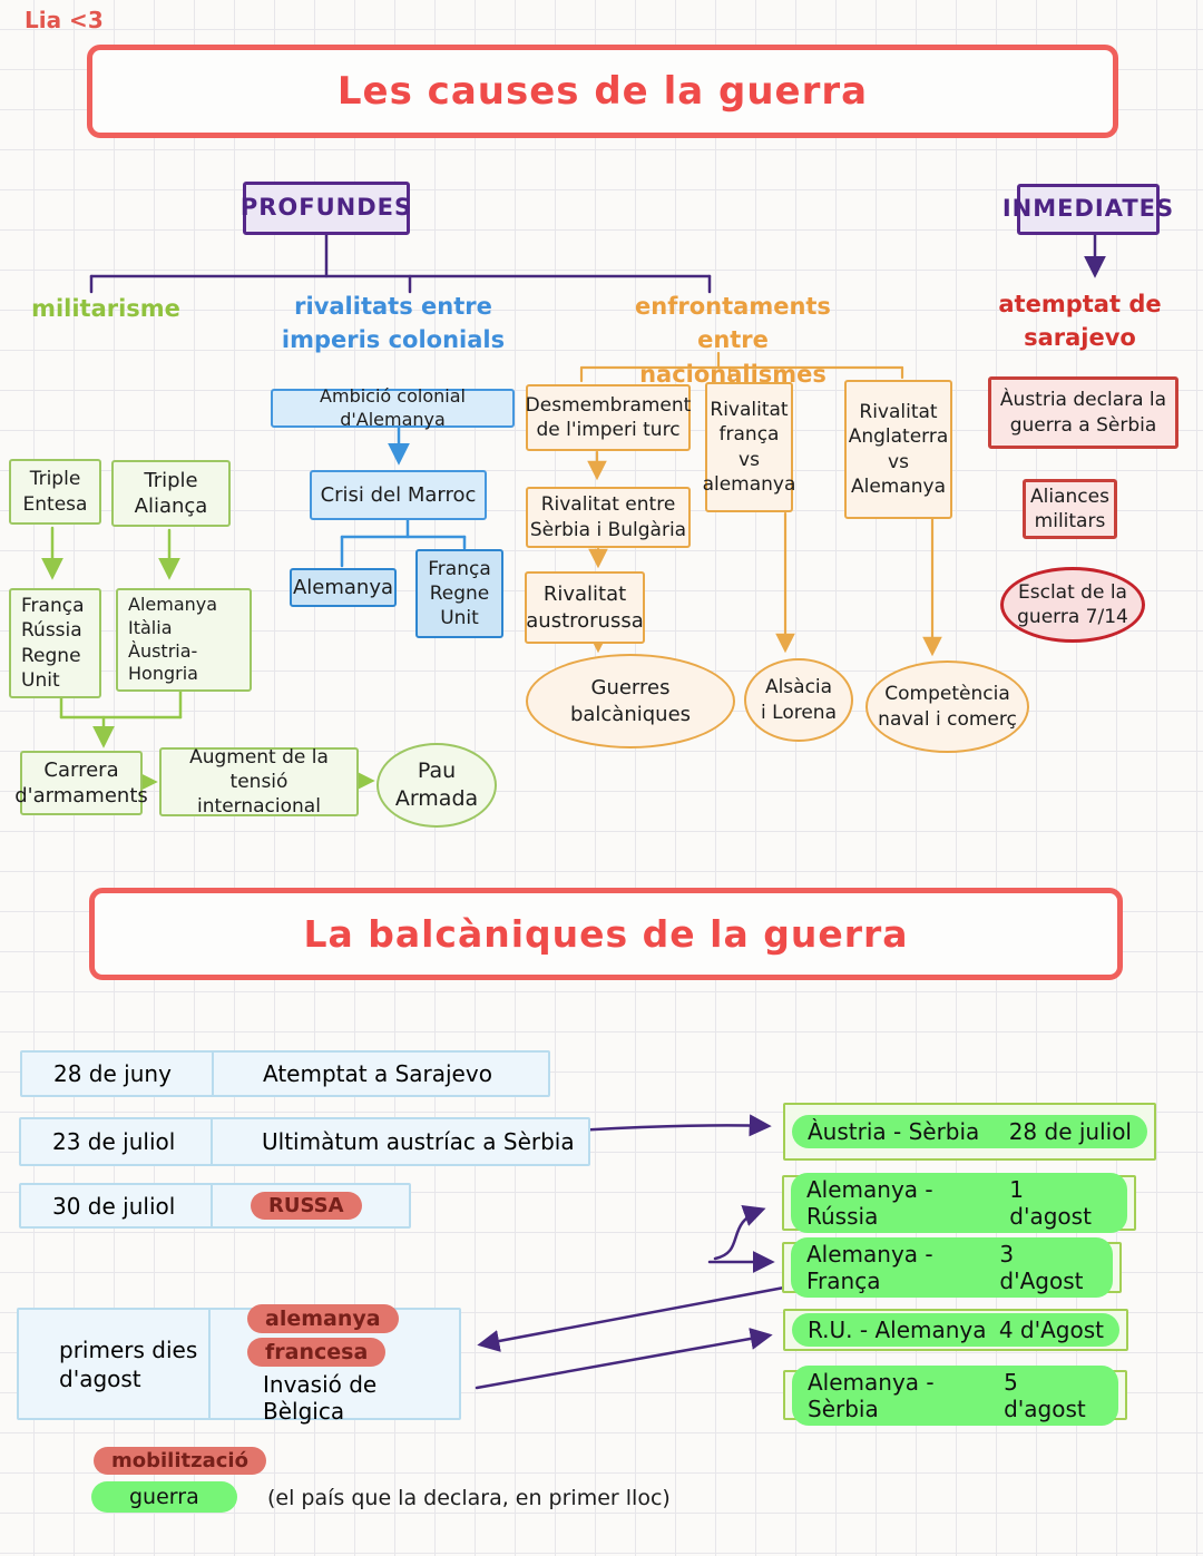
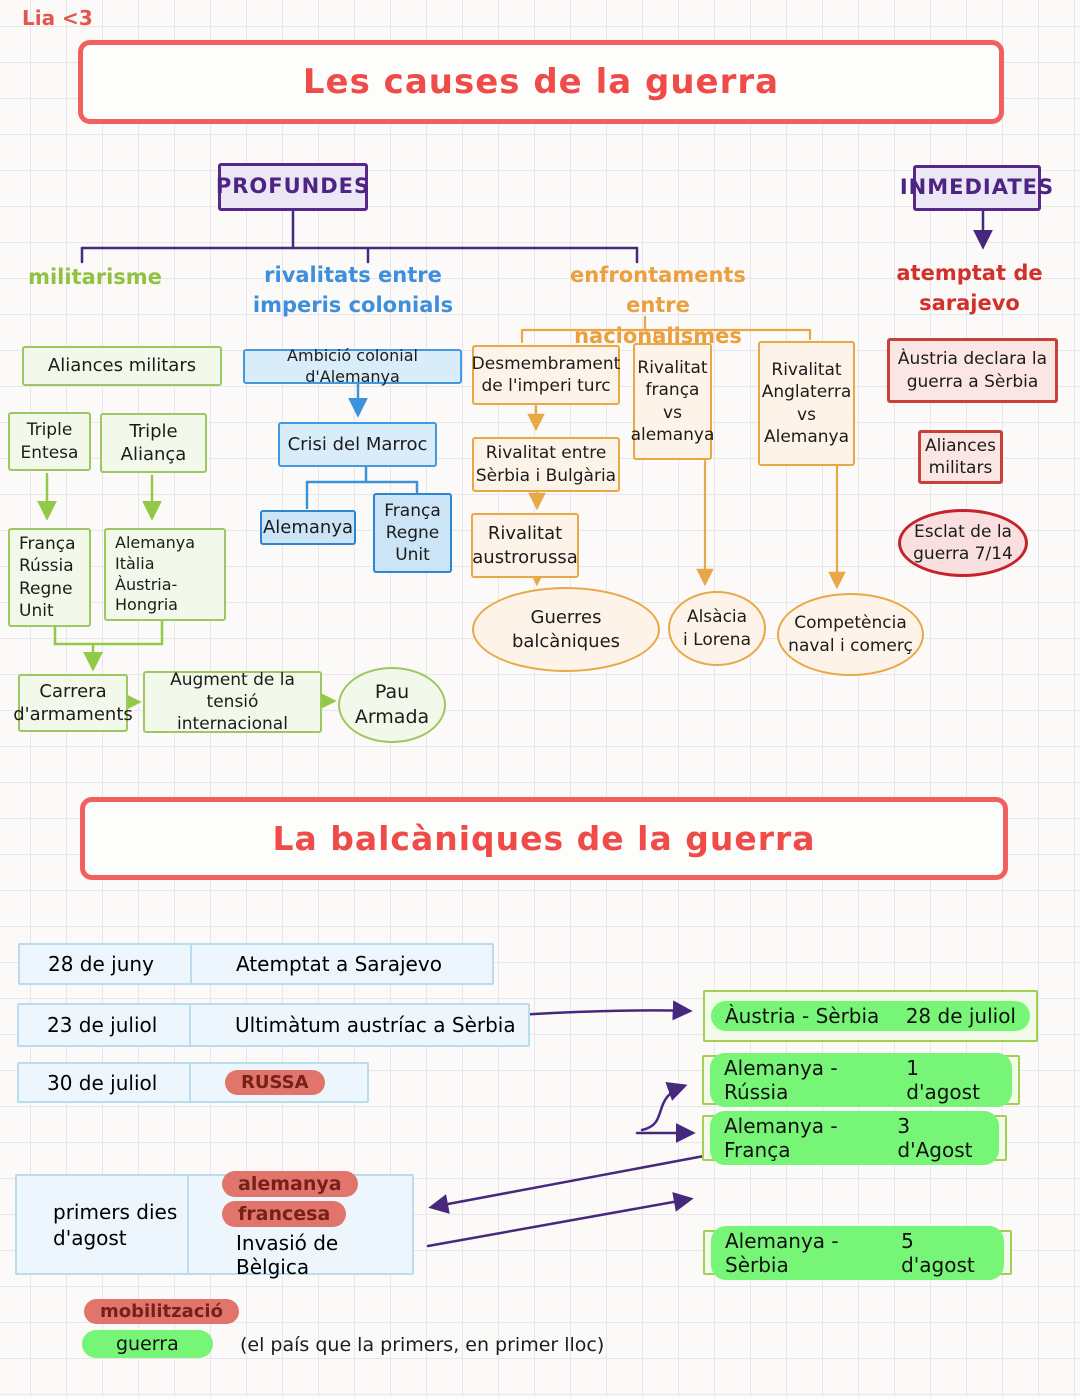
  Lia <3
  Les causes de la guerra
  PROFUNDES
  INMEDIATES
  militarisme
  rivalitats entre
  imperis colonials
  enfrontaments entre
  nacionalismes
  atemptat de
  sarajevo
+ Aliances militars
  Triple
  Entesa
  Triple
  Aliança
  França
  Rússia
  Regne
  Unit
  Alemanya
  Itàlia
  Àustria-Hongria
  Carrera
  d'armaments
  Augment de la tensió
  internacional
  Pau
  Armada
  Ambició colonial d'Alemanya
  Crisi del Marroc
  Alemanya
  França
  Regne
  Unit
  Desmembrament
  de l'imperi turc
  Rivalitat entre
  Sèrbia i Bulgària
  Rivalitat
  austrorussa
  Guerres balcàniques
  Rivalitat
  frança
  vs
  alemanya
  Rivalitat
  Anglaterra
  vs
  Alemanya
  Alsàcia
  i Lorena
  Competència
  naval i comerç
  Àustria declara la
  guerra a Sèrbia
  Aliances
  militars
  Esclat de la
  guerra 7/14
  La balcàniques de la guerra
  28 de juny
  Atemptat a Sarajevo
  23 de juliol
  Ultimàtum austríac a Sèrbia
  30 de juliol
  RUSSA
  primers dies
  d'agost
  alemanya
  francesa
  Invasió de Bèlgica
  Àustria - Sèrbia
  28 de juliol
  Alemanya - Rússia
  1 d'agost
  Alemanya - França
  3 d'Agost
- R.U. - Alemanya
- 4 d'Agost
  Alemanya - Sèrbia
  5 d'agost
  mobilització
  guerra
- (el país que la declara, en primer lloc)
+ (el país que la primers, en primer lloc)
